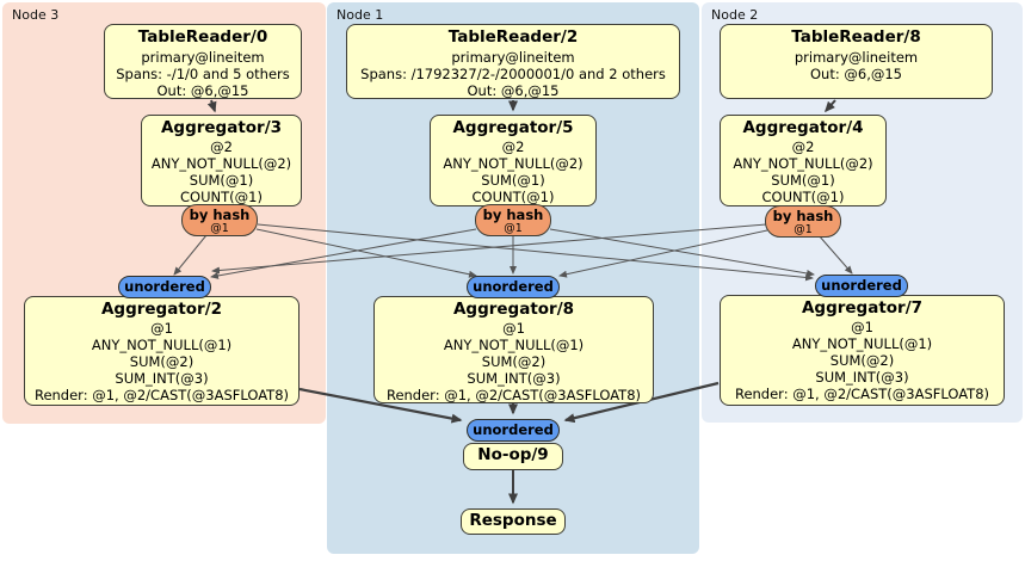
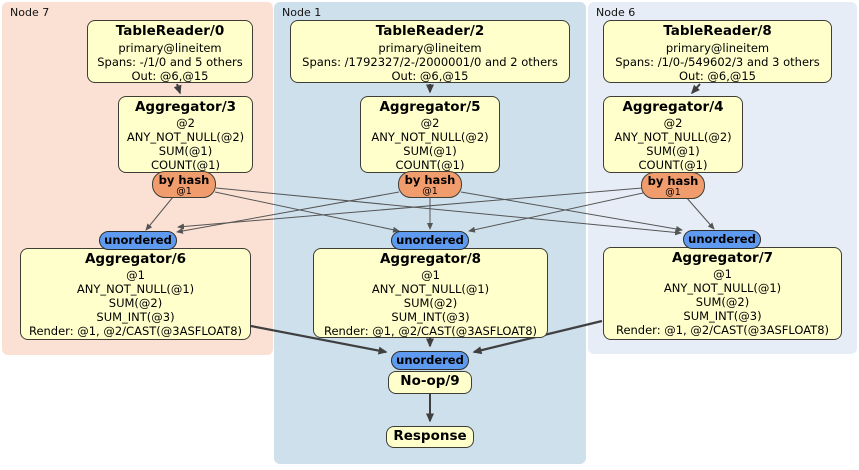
- Node 3
+ Node 7
  Node 1
- Node 2
+ Node 6
  TableReader/0
  primary@lineitem
  Spans: -/1/0 and 5 others
  Out: @6,@15
  Aggregator/3
  @2
  ANY_NOT_NULL(@2)
  SUM(@1)
  COUNT(@1)
  by hash
  @1
  unordered
- Aggregator/2
+ Aggregator/6
  @1
  ANY_NOT_NULL(@1)
  SUM(@2)
  SUM_INT(@3)
  Render: @1, @2/CAST(@3ASFLOAT8)
  TableReader/2
  primary@lineitem
  Spans: /1792327/2-/2000001/0 and 2 others
  Out: @6,@15
  Aggregator/5
  @2
  ANY_NOT_NULL(@2)
  SUM(@1)
  COUNT(@1)
  by hash
  @1
  unordered
  Aggregator/8
  @1
  ANY_NOT_NULL(@1)
  SUM(@2)
  SUM_INT(@3)
  Render: @1, @2/CAST(@3ASFLOAT8)
  TableReader/8
  primary@lineitem
+ Spans: /1/0-/549602/3 and 3 others
  Out: @6,@15
  Aggregator/4
  @2
  ANY_NOT_NULL(@2)
  SUM(@1)
  COUNT(@1)
  by hash
  @1
  unordered
  Aggregator/7
  @1
  ANY_NOT_NULL(@1)
  SUM(@2)
  SUM_INT(@3)
  Render: @1, @2/CAST(@3ASFLOAT8)
  unordered
  No-op/9
  Response
